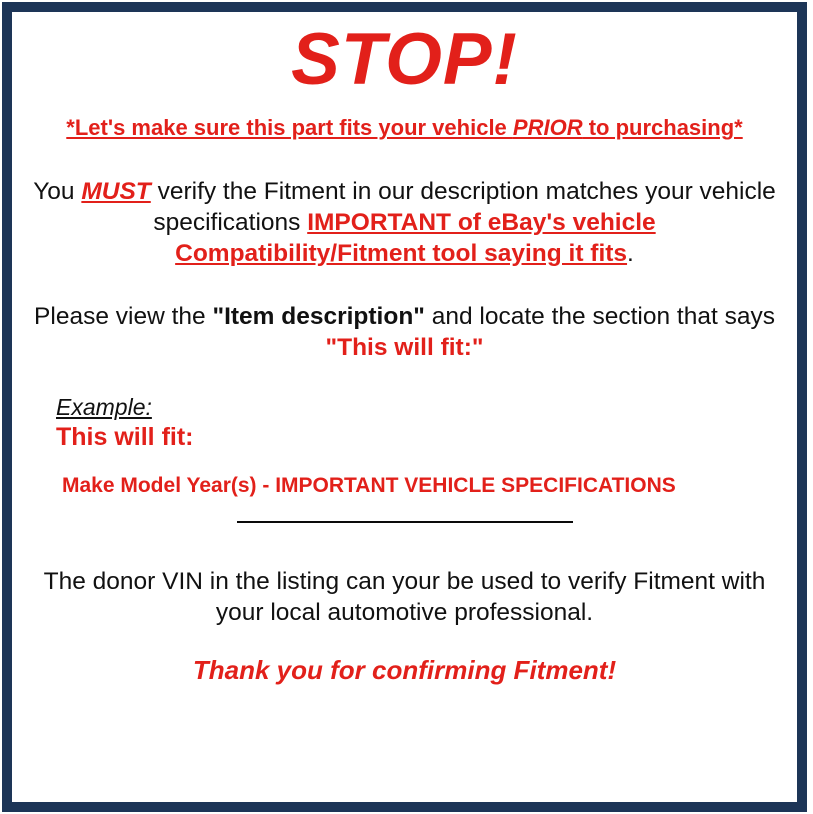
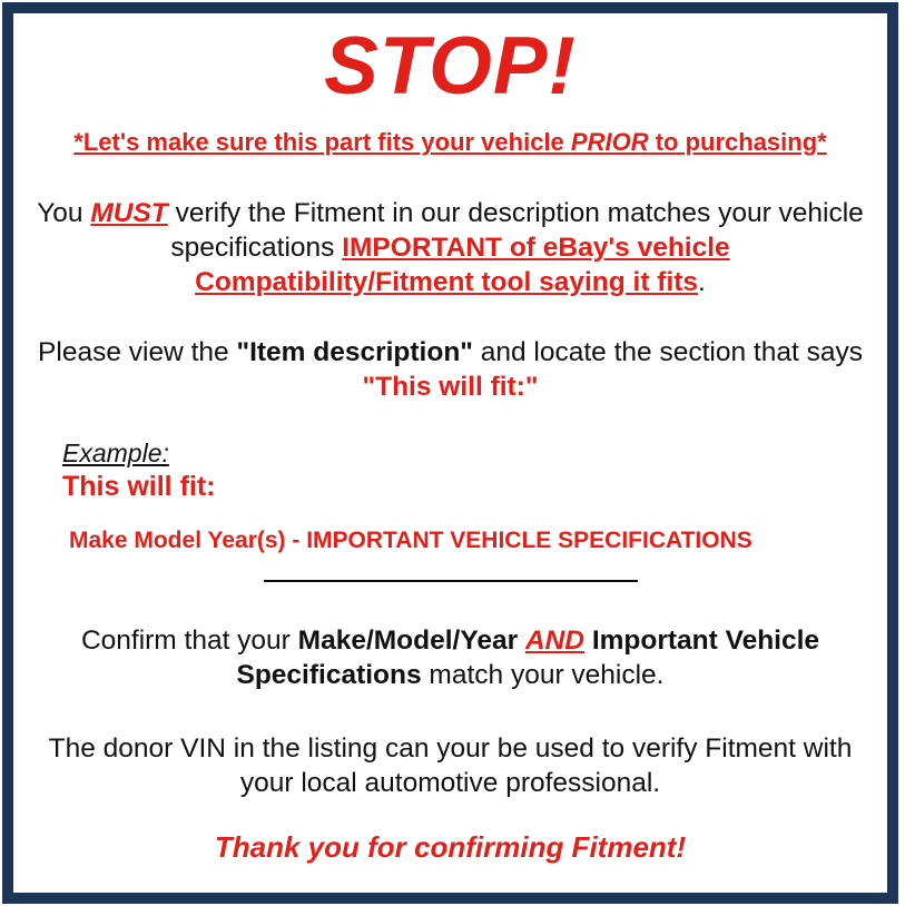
  STOP!
  *Let's make sure this part fits your vehicle PRIOR to purchasing*
  You MUST verify the Fitment in our description matches your vehicle specifications IMPORTANT of eBay's vehicle Compatibility/Fitment tool saying it fits.
  Please view the "Item description" and locate the section that says "This will fit:"
  Example:
  This will fit:
  Make Model Year(s) - IMPORTANT VEHICLE SPECIFICATIONS
+ Confirm that your Make/Model/Year AND Important Vehicle Specifications match your vehicle.
  The donor VIN in the listing can your be used to verify Fitment with your local automotive professional.
  Thank you for confirming Fitment!
